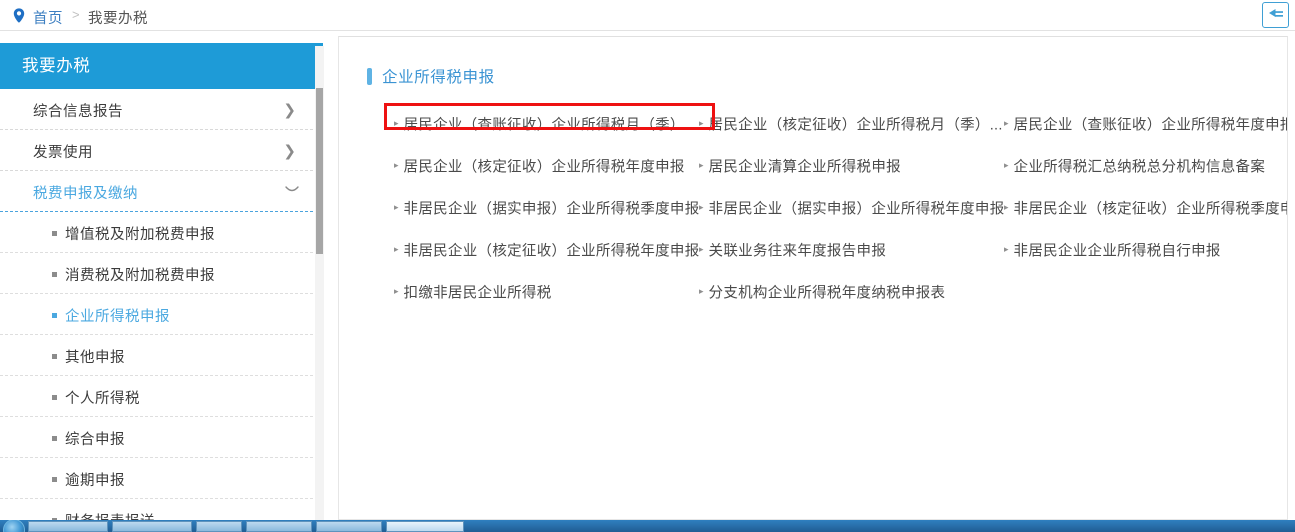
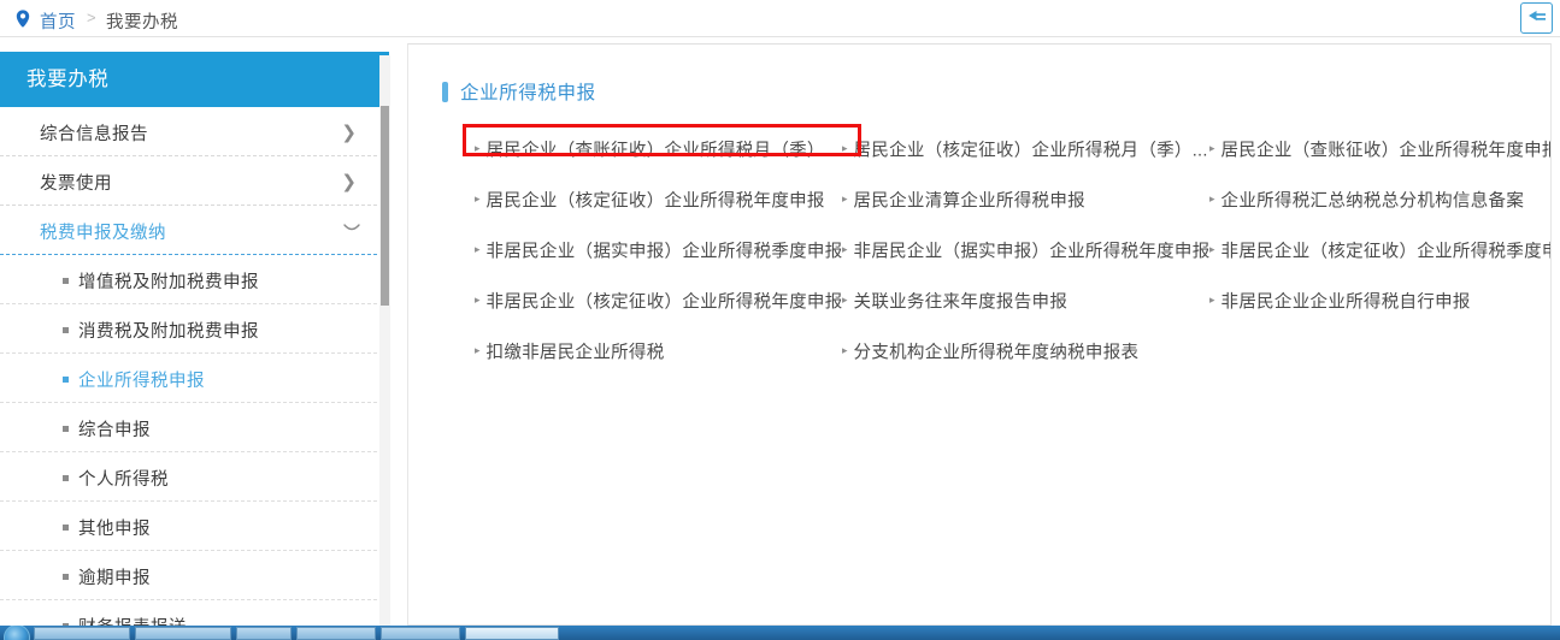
  首页
  >
  我要办税
  我要办税
  综合信息报告
  ❯
  发票使用
  ❯
  税费申报及缴纳
  增值税及附加税费申报
  消费税及附加税费申报
  企业所得税申报
- 其他申报
+ 综合申报
  个人所得税
- 综合申报
+ 其他申报
  逾期申报
  企业所得税申报
  ▸ 居民企业（查账征收）企业所得税月（季）...
  ▸ 居民企业（核定征收）企业所得税月（季）...
  ▸ 居民企业（查账征收）企业所得税年度申
  ▸ 居民企业（核定征收）企业所得税年度申报
  ▸ 居民企业清算企业所得税申报
  ▸ 企业所得税汇总纳税总分机构信息备案
  ▸ 非居民企业（据实申报）企业所得税季度申报
  ▸ 非居民企业（据实申报）企业所得税年度申报
  ▸ 非居民企业（核定征收）企业所得税季度
  ▸ 非居民企业（核定征收）企业所得税年度申报
  ▸ 关联业务往来年度报告申报
  ▸ 非居民企业企业所得税自行申报
  ▸ 扣缴非居民企业所得税
  ▸ 分支机构企业所得税年度纳税申报表
